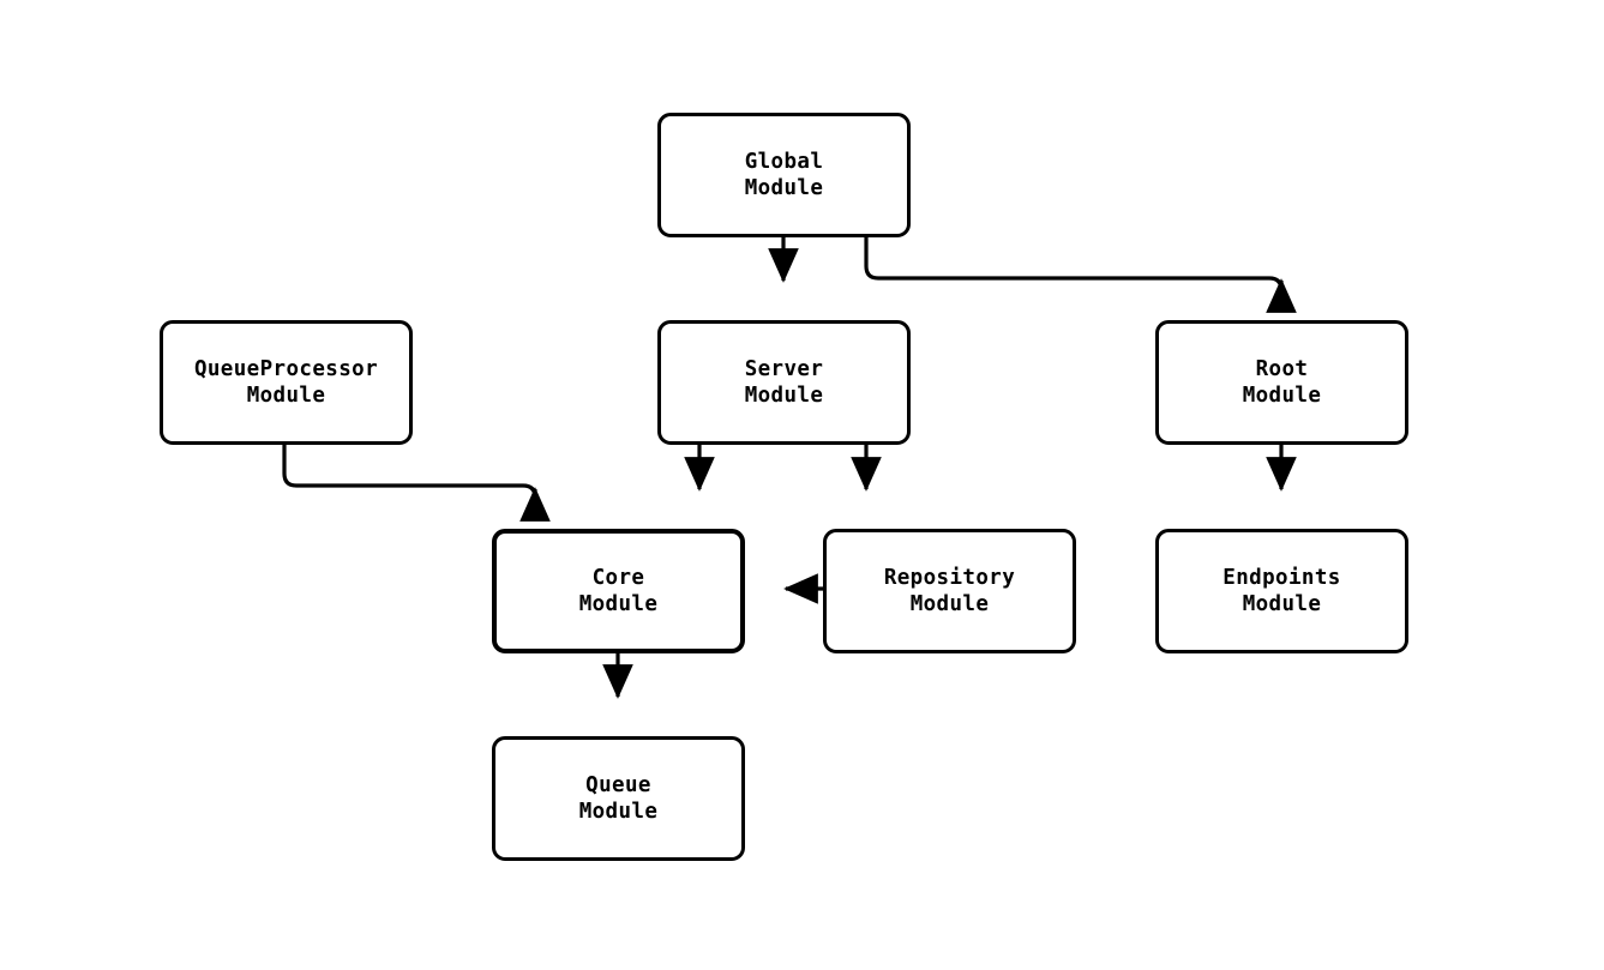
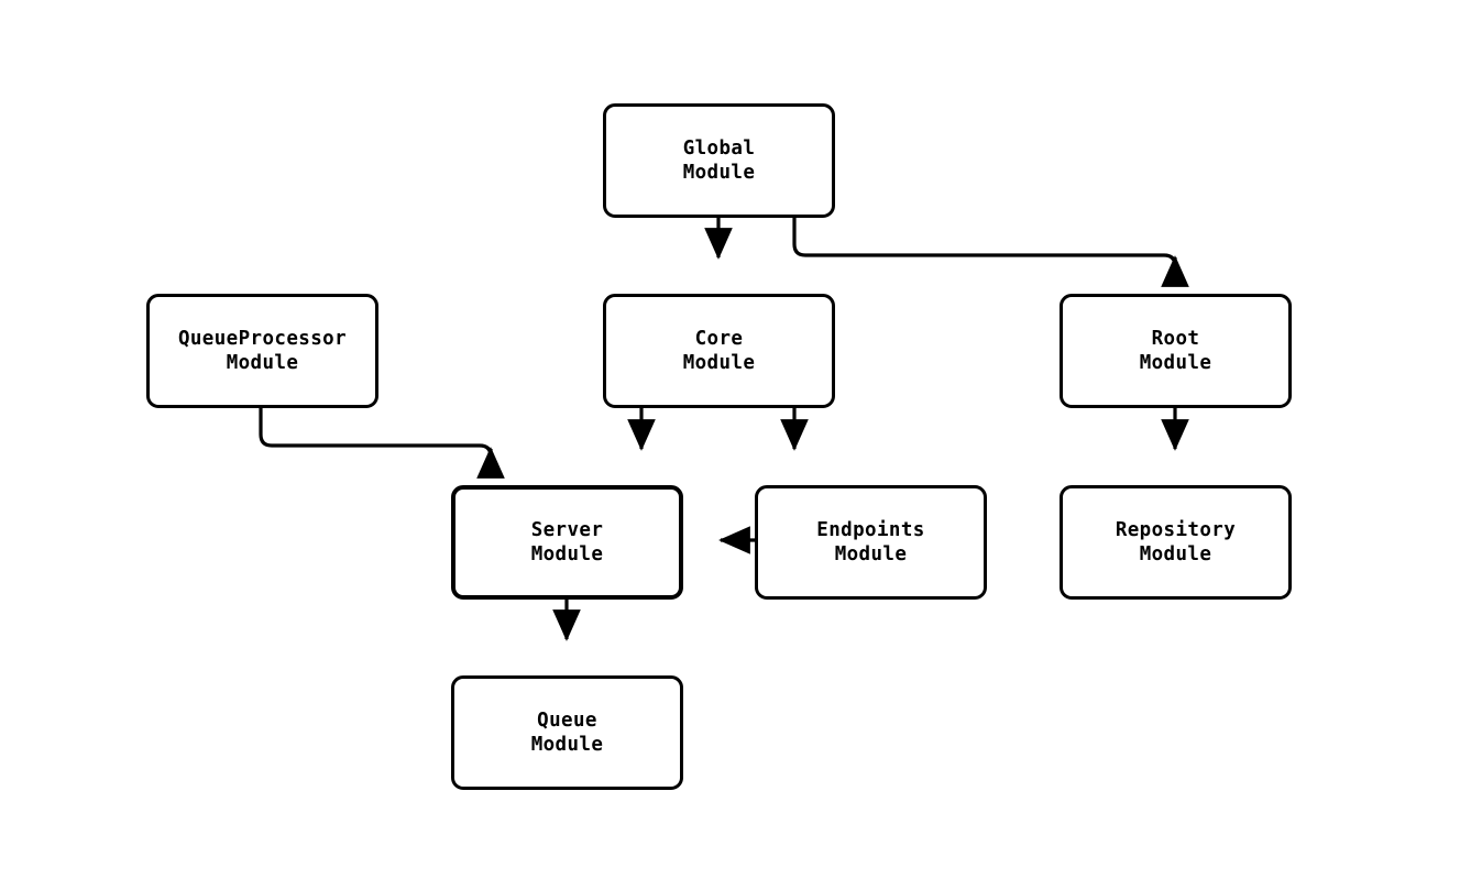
  Global
  Module
  QueueProcessor
  Module
- Server
+ Core
  Module
  Root
  Module
- Core
+ Server
  Module
- Repository
+ Endpoints
  Module
- Endpoints
+ Repository
  Module
  Queue
  Module
